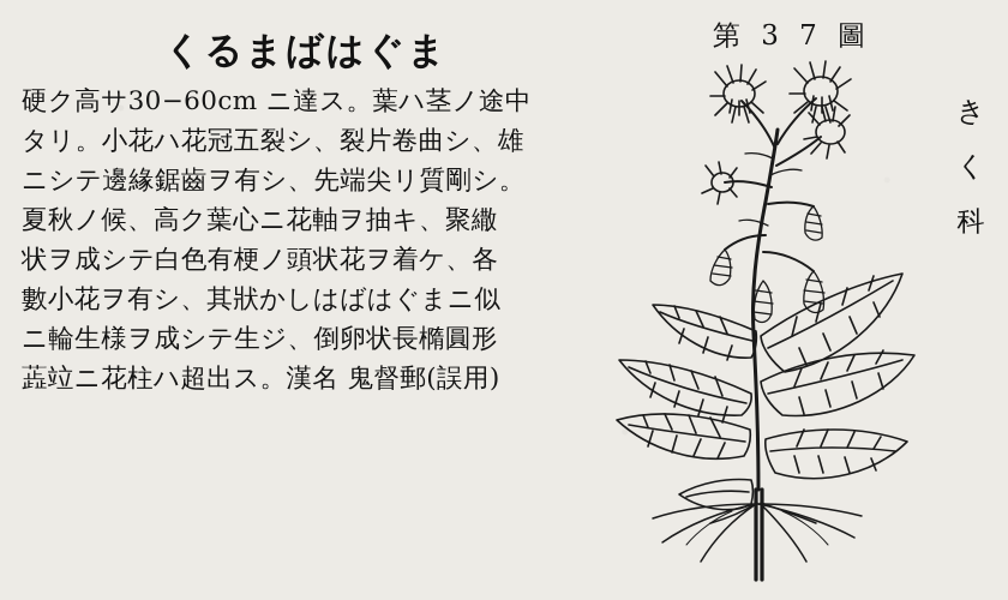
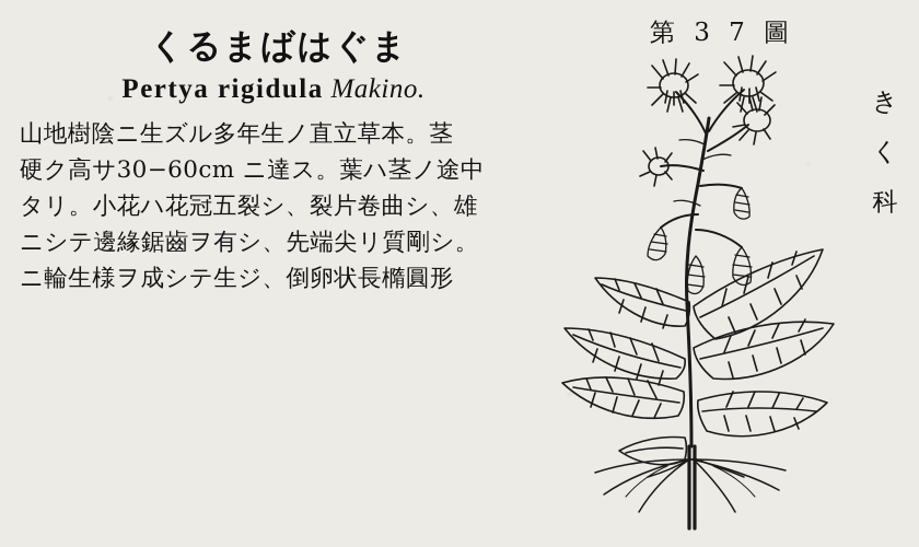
  くるまばはぐま
+ Pertya rigidula Makino.
+ 山地樹陰ニ生ズル多年生ノ直立草本。茎
  硬ク高サ30−60cm ニ達ス。葉ハ茎ノ途中
  タリ。小花ハ花冠五裂シ、裂片卷曲シ、雄
  ニシテ邊緣鋸齒ヲ有シ、先端尖リ質剛シ。
- 夏秋ノ候、高ク葉心ニ花軸ヲ抽キ、聚繖
- 状ヲ成シテ白色有梗ノ頭状花ヲ着ケ、各
- 數小花ヲ有シ、其狀かしはばはぐまニ似
  ニ輪生様ヲ成シテ生ジ、倒卵状長橢圓形
- 蕋竝ニ花柱ハ超出ス。漢名 鬼督郵(誤用)
  第 3 7 圖
  きく科
